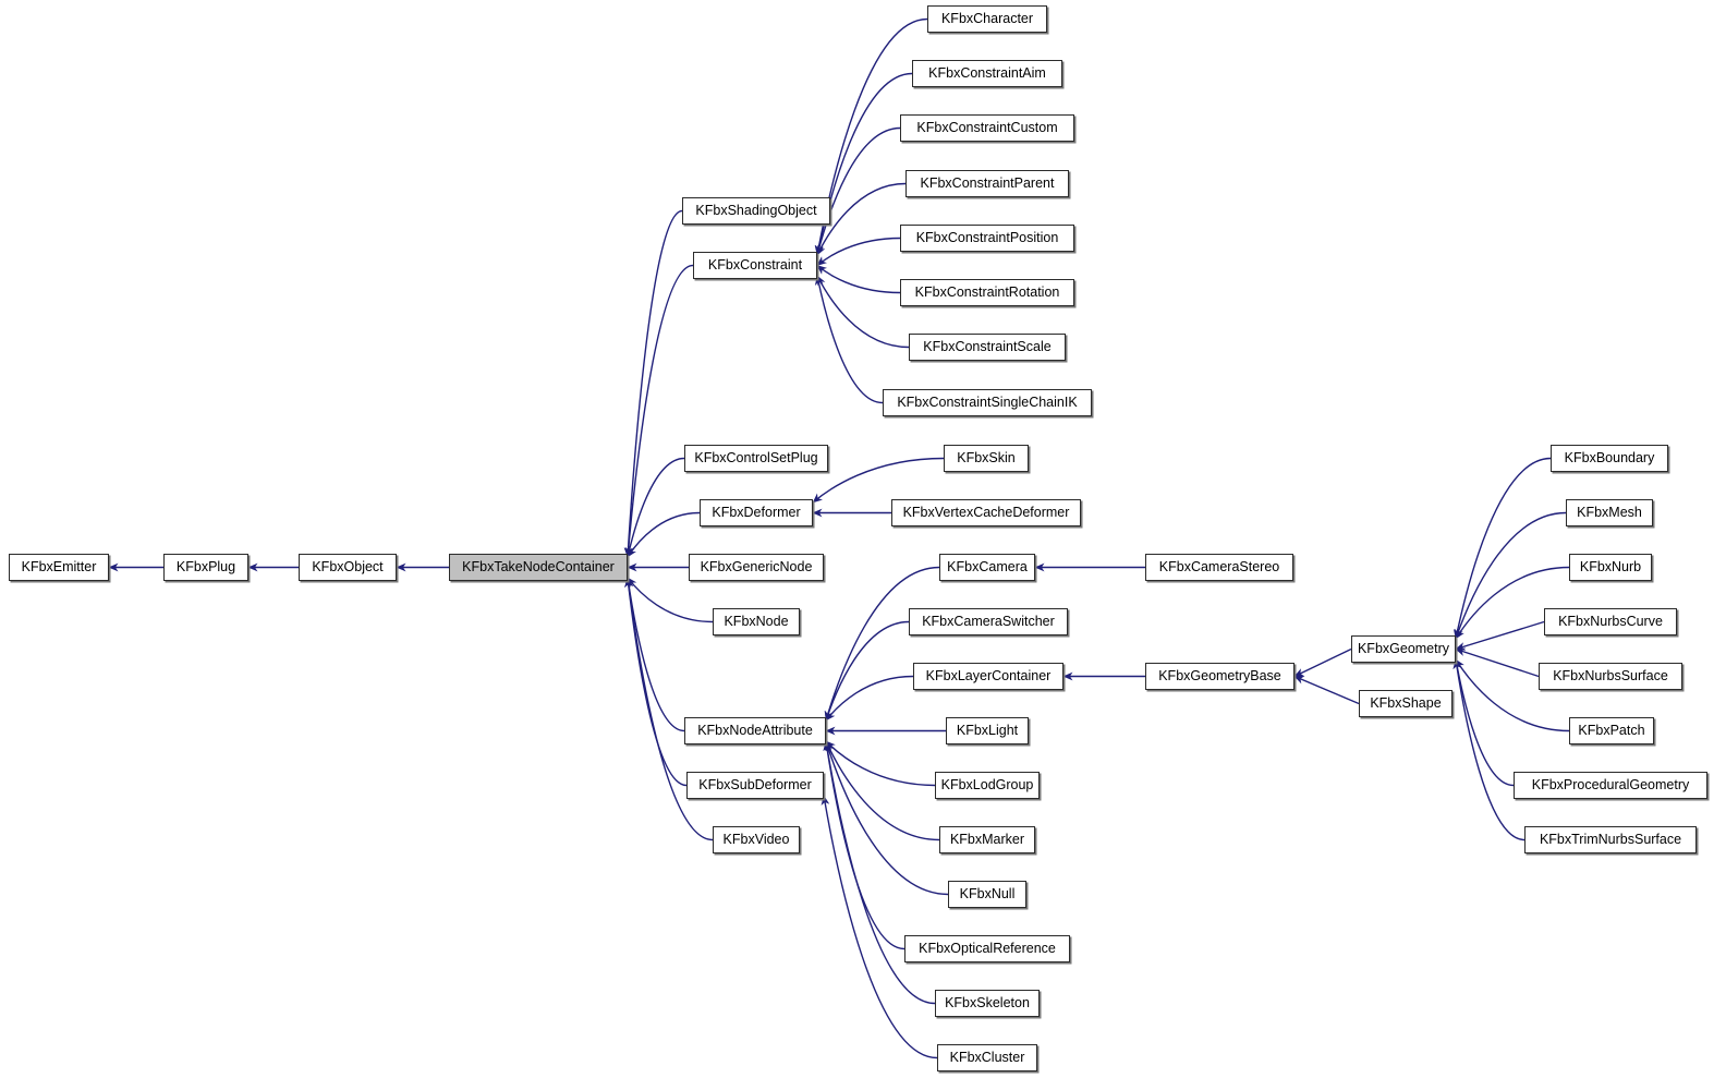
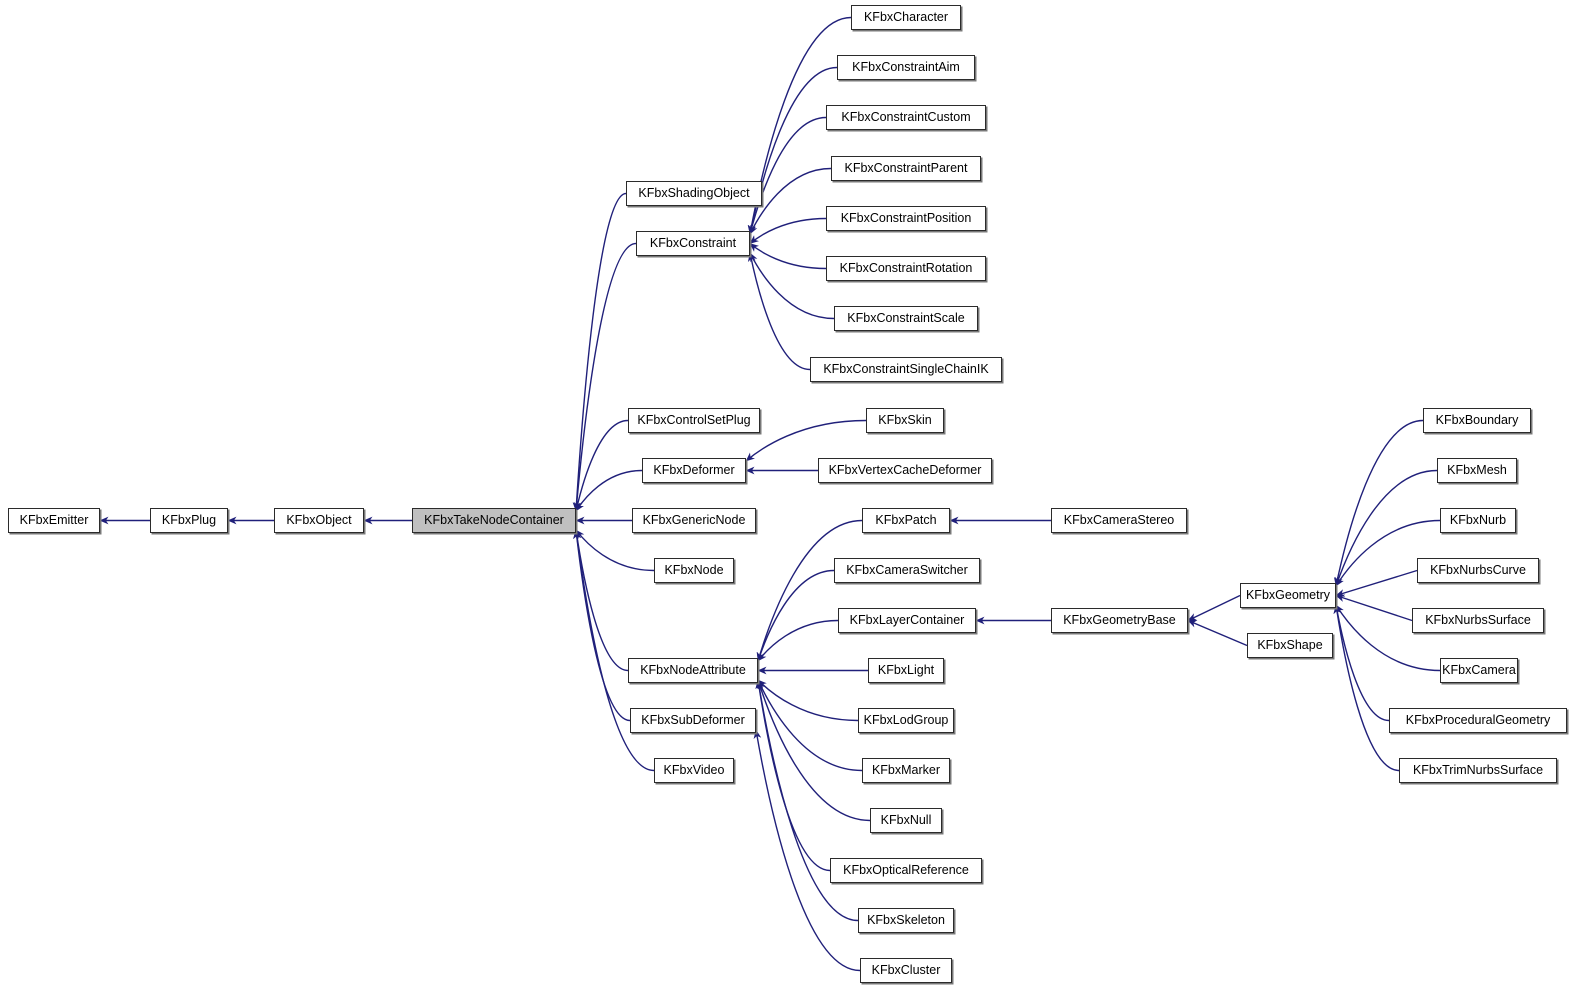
  KFbxEmitter
  KFbxPlug
  KFbxObject
  KFbxTakeNodeContainer
  KFbxShadingObject
  KFbxConstraint
  KFbxControlSetPlug
  KFbxDeformer
  KFbxGenericNode
  KFbxNode
  KFbxNodeAttribute
  KFbxSubDeformer
  KFbxVideo
  KFbxCharacter
  KFbxConstraintAim
  KFbxConstraintCustom
  KFbxConstraintParent
  KFbxConstraintPosition
  KFbxConstraintRotation
  KFbxConstraintScale
  KFbxConstraintSingleChainIK
  KFbxSkin
  KFbxVertexCacheDeformer
- KFbxCamera
+ KFbxPatch
  KFbxCameraSwitcher
  KFbxLayerContainer
  KFbxLight
  KFbxLodGroup
  KFbxMarker
  KFbxNull
  KFbxOpticalReference
  KFbxSkeleton
  KFbxCluster
  KFbxCameraStereo
  KFbxGeometryBase
  KFbxGeometry
  KFbxShape
  KFbxBoundary
  KFbxMesh
  KFbxNurb
  KFbxNurbsCurve
  KFbxNurbsSurface
- KFbxPatch
+ KFbxCamera
  KFbxProceduralGeometry
  KFbxTrimNurbsSurface
